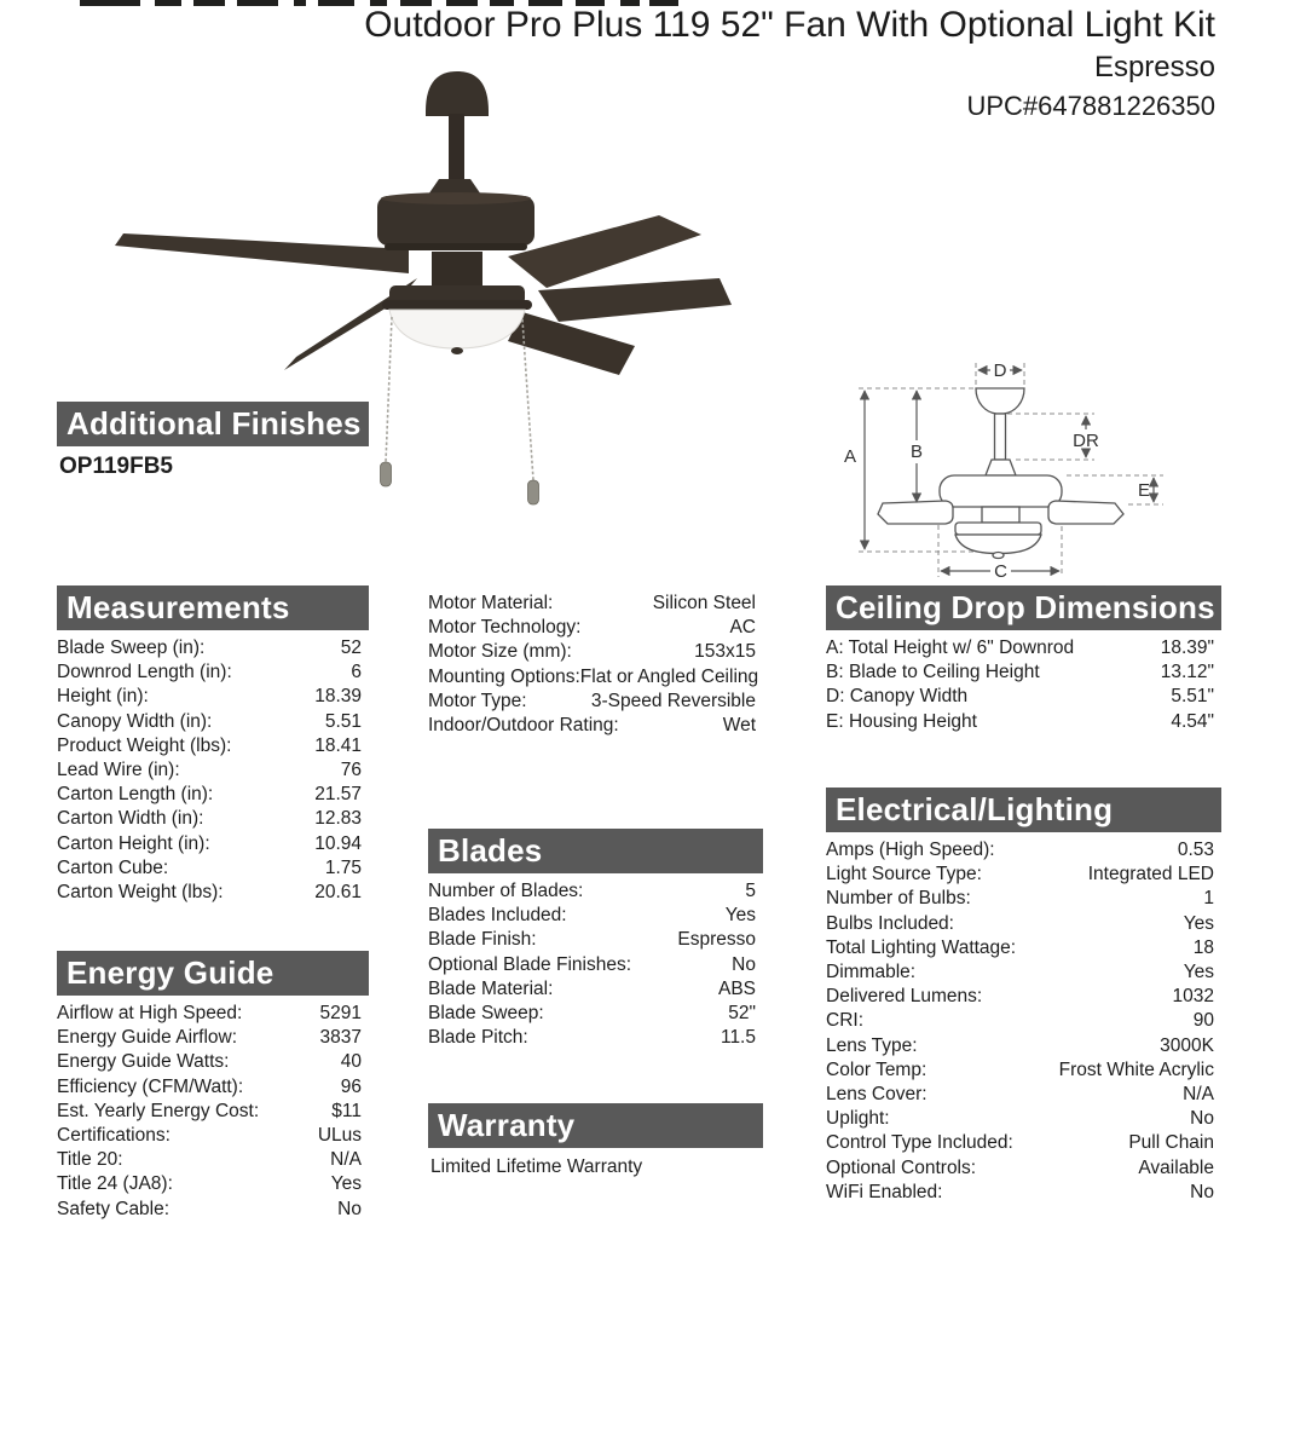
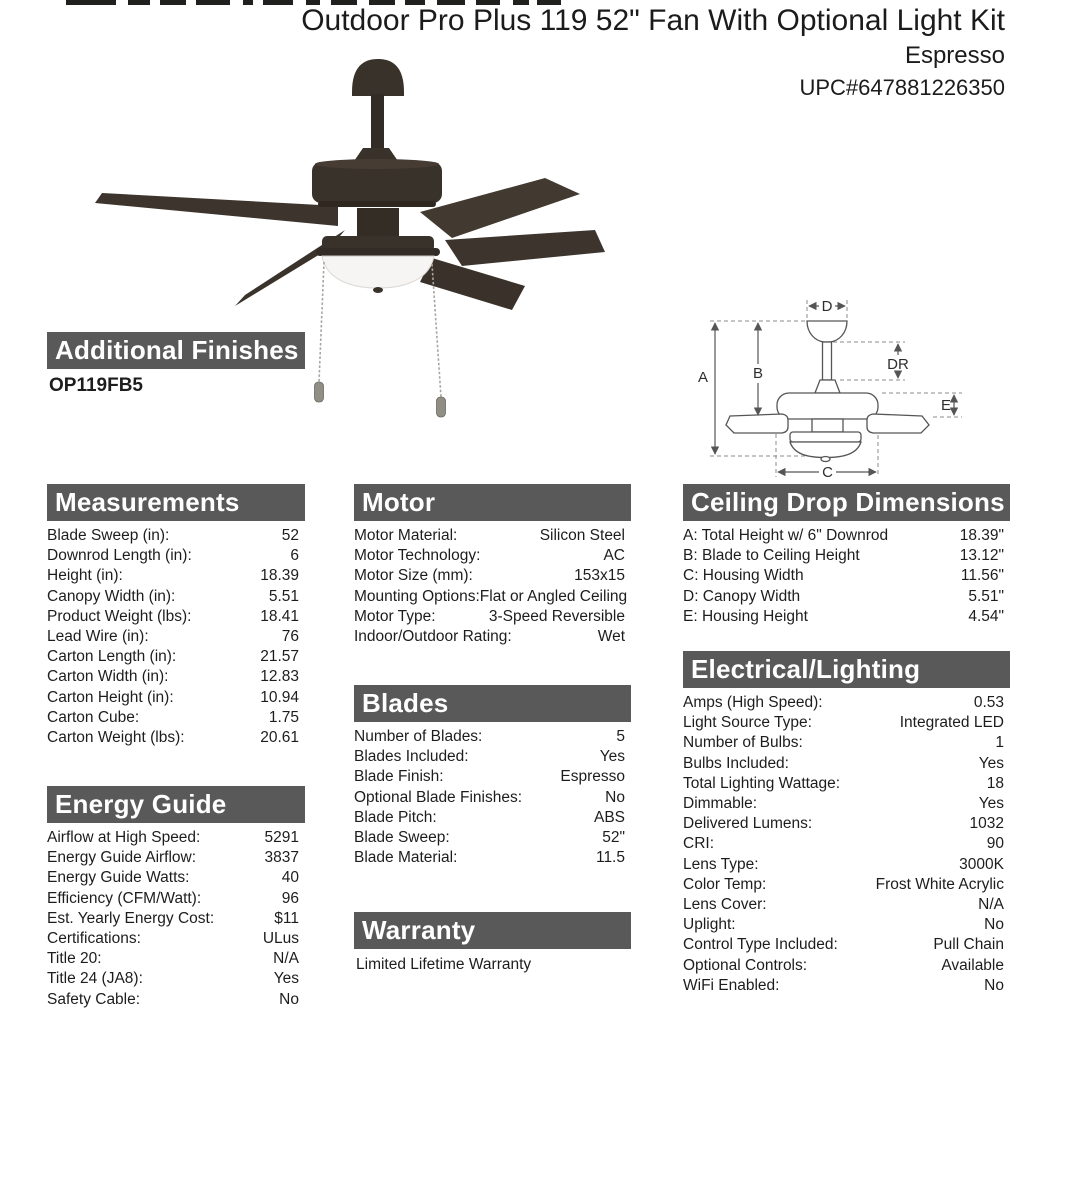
  Outdoor Pro Plus 119 52" Fan With Optional Light Kit
  Espresso
  UPC#647881226350
  A
  B
  C
  D
  DR
  E
  Additional Finishes
  OP119FB5
  Measurements
  Blade Sweep (in):
  52
  Downrod Length (in):
  6
  Height (in):
  18.39
  Canopy Width (in):
  5.51
  Product Weight (lbs):
  18.41
  Lead Wire (in):
  76
  Carton Length (in):
  21.57
  Carton Width (in):
  12.83
  Carton Height (in):
  10.94
  Carton Cube:
  1.75
  Carton Weight (lbs):
  20.61
  Energy Guide
  Airflow at High Speed:
  5291
  Energy Guide Airflow:
  3837
  Energy Guide Watts:
  40
  Efficiency (CFM/Watt):
  96
  Est. Yearly Energy Cost:
  $11
  Certifications:
  ULus
  Title 20:
  N/A
  Title 24 (JA8):
  Yes
  Safety Cable:
  No
+ Motor
  Motor Material:
  Silicon Steel
  Motor Technology:
  AC
  Motor Size (mm):
  153x15
  Mounting Options:
  Flat or Angled Ceiling
  Motor Type:
  3-Speed Reversible
  Indoor/Outdoor Rating:
  Wet
  Blades
  Number of Blades:
  5
  Blades Included:
  Yes
  Blade Finish:
  Espresso
  Optional Blade Finishes:
  No
- Blade Material:
+ Blade Pitch:
  ABS
  Blade Sweep:
  52"
- Blade Pitch:
+ Blade Material:
  11.5
  Warranty
  Limited Lifetime Warranty
  Ceiling Drop Dimensions
  A: Total Height w/ 6" Downrod
  18.39"
  B: Blade to Ceiling Height
  13.12"
+ C: Housing Width
+ 11.56"
  D: Canopy Width
  5.51"
  E: Housing Height
  4.54"
  Electrical/Lighting
  Amps (High Speed):
  0.53
  Light Source Type:
  Integrated LED
  Number of Bulbs:
  1
  Bulbs Included:
  Yes
  Total Lighting Wattage:
  18
  Dimmable:
  Yes
  Delivered Lumens:
  1032
  CRI:
  90
  Lens Type:
  3000K
  Color Temp:
  Frost White Acrylic
  Lens Cover:
  N/A
  Uplight:
  No
  Control Type Included:
  Pull Chain
  Optional Controls:
  Available
  WiFi Enabled:
  No
